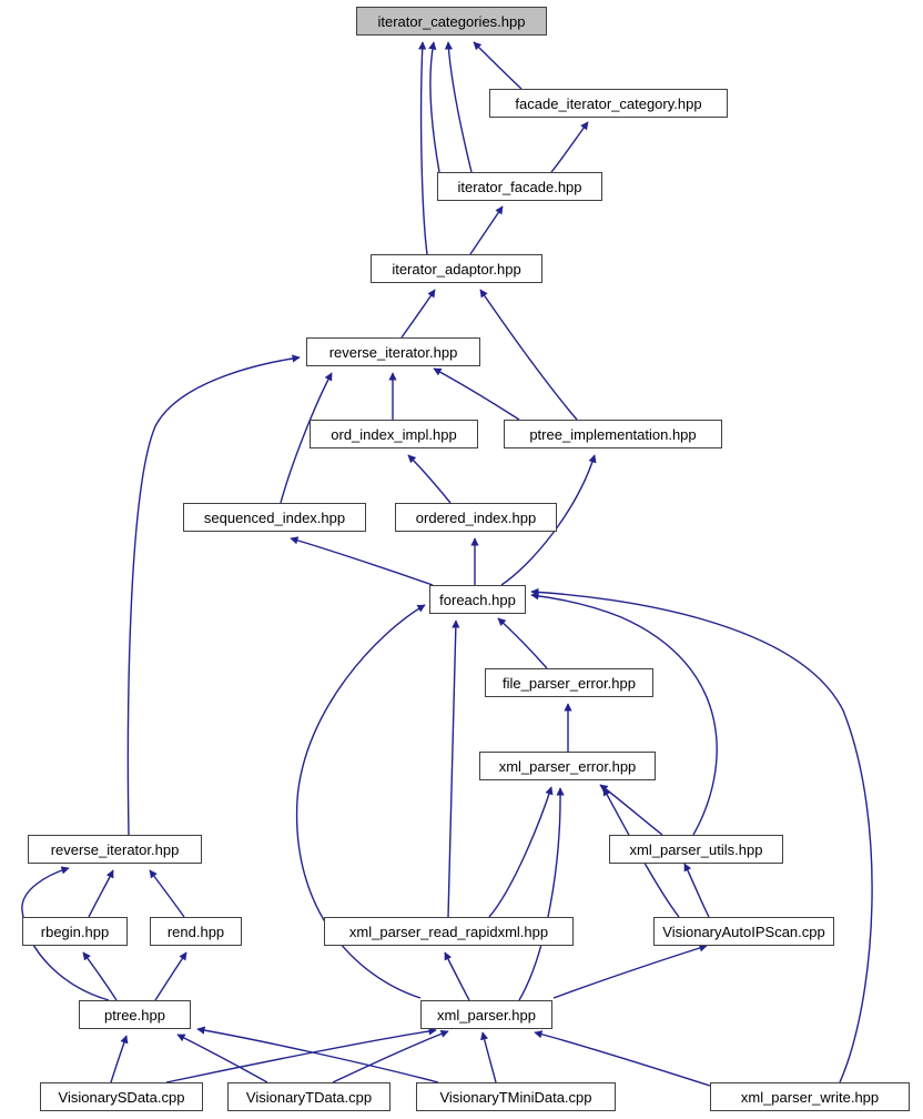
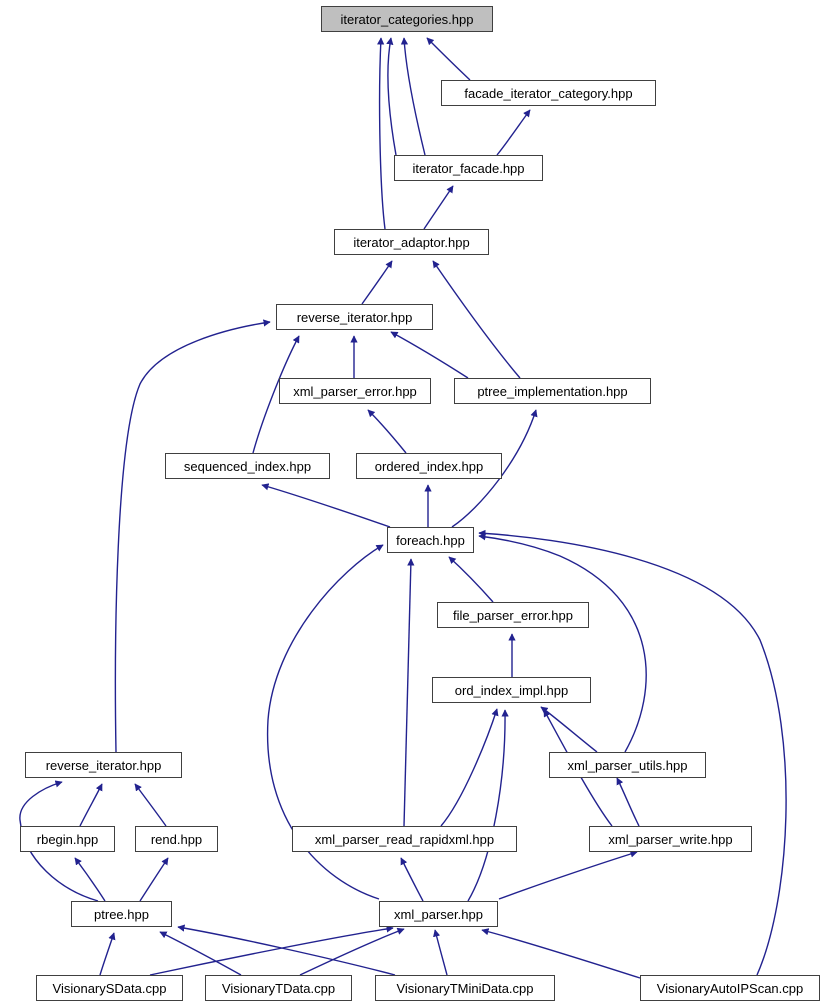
  iterator_categories.hpp
  facade_iterator_category.hpp
  iterator_facade.hpp
  iterator_adaptor.hpp
  reverse_iterator.hpp
- ord_index_impl.hpp
+ xml_parser_error.hpp
  ptree_implementation.hpp
  sequenced_index.hpp
  ordered_index.hpp
  foreach.hpp
  file_parser_error.hpp
- xml_parser_error.hpp
+ ord_index_impl.hpp
  reverse_iterator.hpp
  xml_parser_utils.hpp
  rbegin.hpp
  rend.hpp
  xml_parser_read_rapidxml.hpp
- VisionaryAutoIPScan.cpp
+ xml_parser_write.hpp
  ptree.hpp
  xml_parser.hpp
  VisionarySData.cpp
  VisionaryTData.cpp
  VisionaryTMiniData.cpp
- xml_parser_write.hpp
+ VisionaryAutoIPScan.cpp
